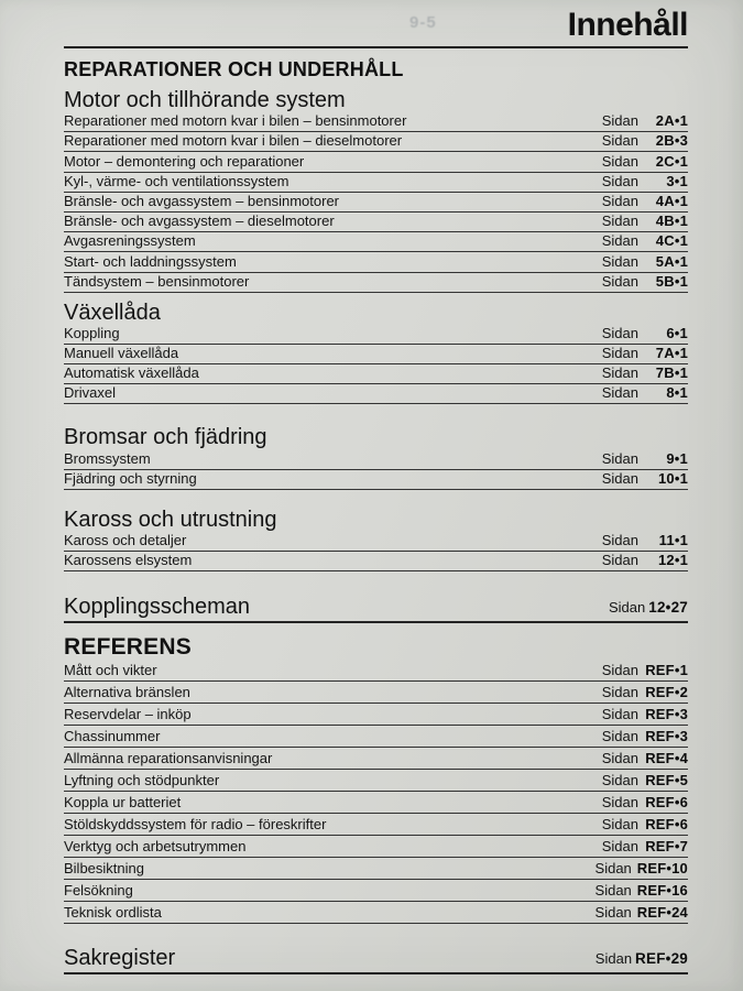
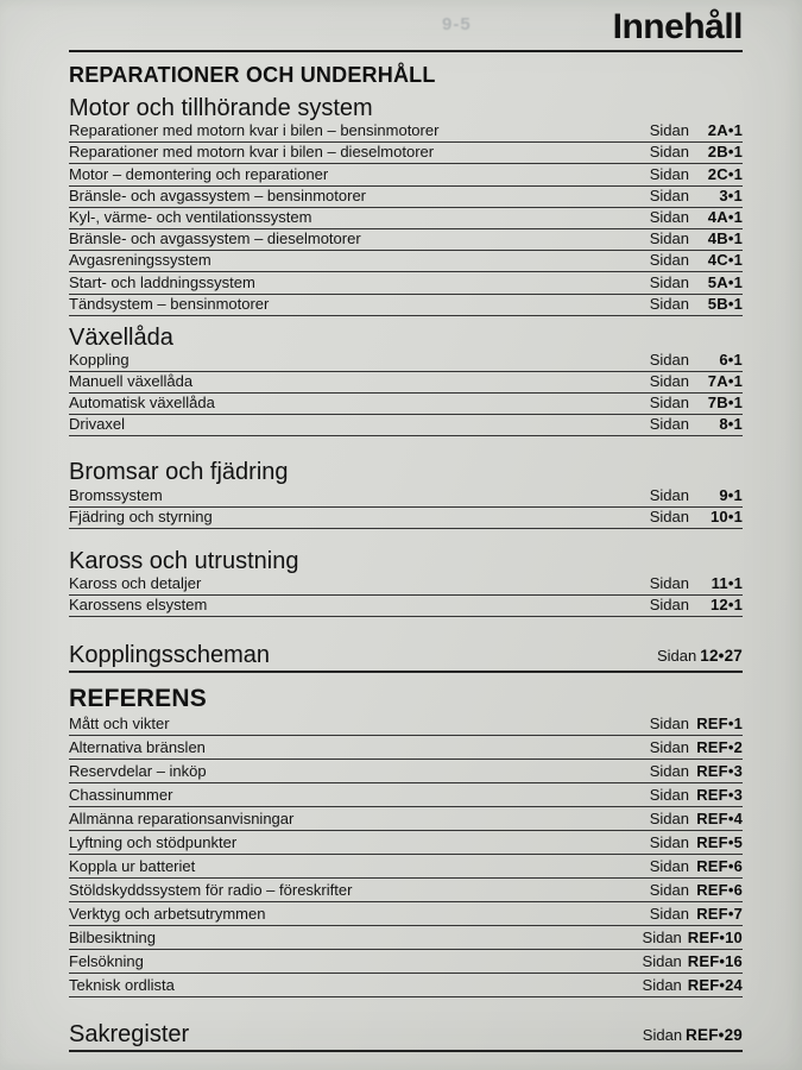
  9-5
  Innehåll
  REPARATIONER OCH UNDERHÅLL
  Motor och tillhörande system
  Reparationer med motorn kvar i bilen – bensinmotorer
  Sidan
  2A•1
  Reparationer med motorn kvar i bilen – dieselmotorer
  Sidan
- 2B•3
+ 2B•1
  Motor – demontering och reparationer
  Sidan
  2C•1
- Kyl-, värme- och ventilationssystem
+ Bränsle- och avgassystem – bensinmotorer
  Sidan
  3•1
- Bränsle- och avgassystem – bensinmotorer
+ Kyl-, värme- och ventilationssystem
  Sidan
  4A•1
  Bränsle- och avgassystem – dieselmotorer
  Sidan
  4B•1
  Avgasreningssystem
  Sidan
  4C•1
  Start- och laddningssystem
  Sidan
  5A•1
  Tändsystem – bensinmotorer
  Sidan
  5B•1
  Växellåda
  Koppling
  Sidan
  6•1
  Manuell växellåda
  Sidan
  7A•1
  Automatisk växellåda
  Sidan
  7B•1
  Drivaxel
  Sidan
  8•1
  Bromsar och fjädring
  Bromssystem
  Sidan
  9•1
  Fjädring och styrning
  Sidan
  10•1
  Kaross och utrustning
  Kaross och detaljer
  Sidan
  11•1
  Karossens elsystem
  Sidan
  12•1
  Kopplingsscheman
  Sidan
  12•27
  REFERENS
  Mått och vikter
  Sidan
  REF•1
  Alternativa bränslen
  Sidan
  REF•2
  Reservdelar – inköp
  Sidan
  REF•3
  Chassinummer
  Sidan
  REF•3
  Allmänna reparationsanvisningar
  Sidan
  REF•4
  Lyftning och stödpunkter
  Sidan
  REF•5
  Koppla ur batteriet
  Sidan
  REF•6
  Stöldskyddssystem för radio – föreskrifter
  Sidan
  REF•6
  Verktyg och arbetsutrymmen
  Sidan
  REF•7
  Bilbesiktning
  Sidan
  REF•10
  Felsökning
  Sidan
  REF•16
  Teknisk ordlista
  Sidan
  REF•24
  Sakregister
  Sidan
  REF•29
